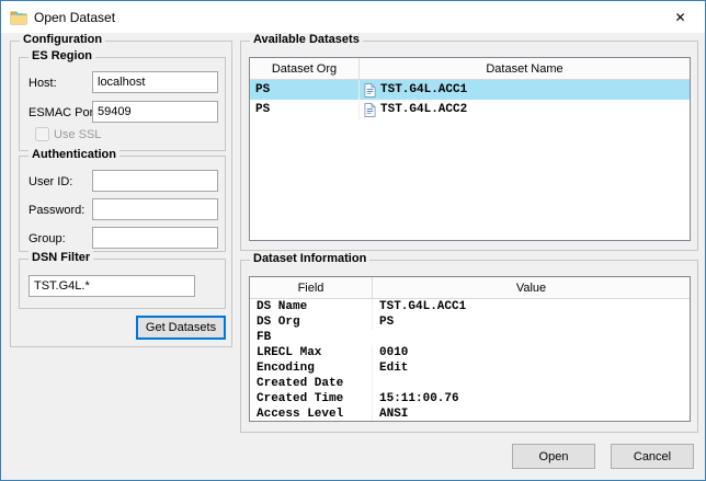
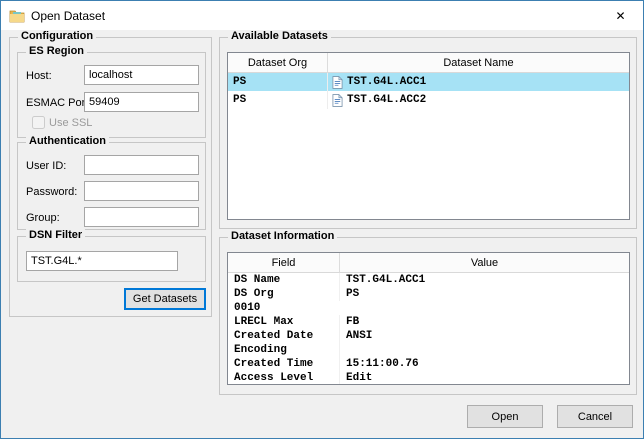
  Open Dataset
  ✕
  Configuration
  ES Region
  Host:
  localhost
  ESMAC Po
  59409
  Use SSL
  Authentication
  User ID:
  Password:
  Group:
  DSN Filter
  TST.G4L.*
  Get Datasets
  Available Datasets
  Dataset Org
  Dataset Name
  PS
  TST.G4L.ACC1
  PS
  TST.G4L.ACC2
  Dataset Information
  Field
  Value
  DS Name
  TST.G4L.ACC1
  DS Org
  PS
- FB
+ 0010
  LRECL Max
- 0010
+ FB
- Encoding
+ Created Date
- Edit
+ ANSI
- Created Date
+ Encoding
  Created Time
  15:11:00.76
  Access Level
- ANSI
+ Edit
  Open
  Cancel
